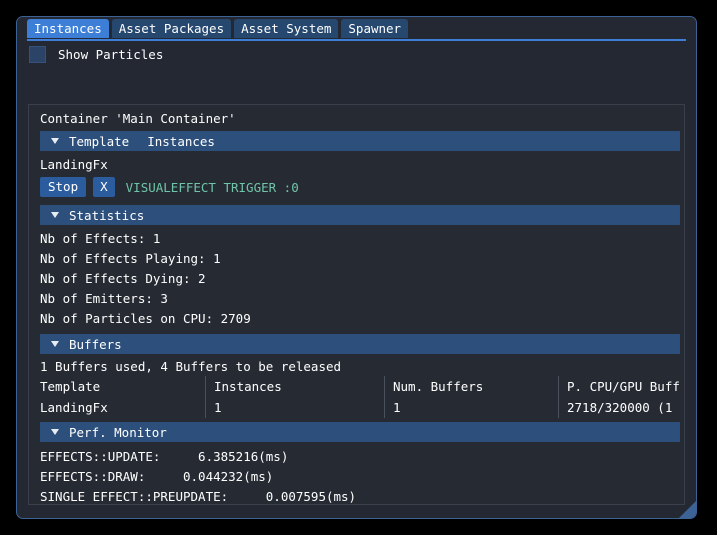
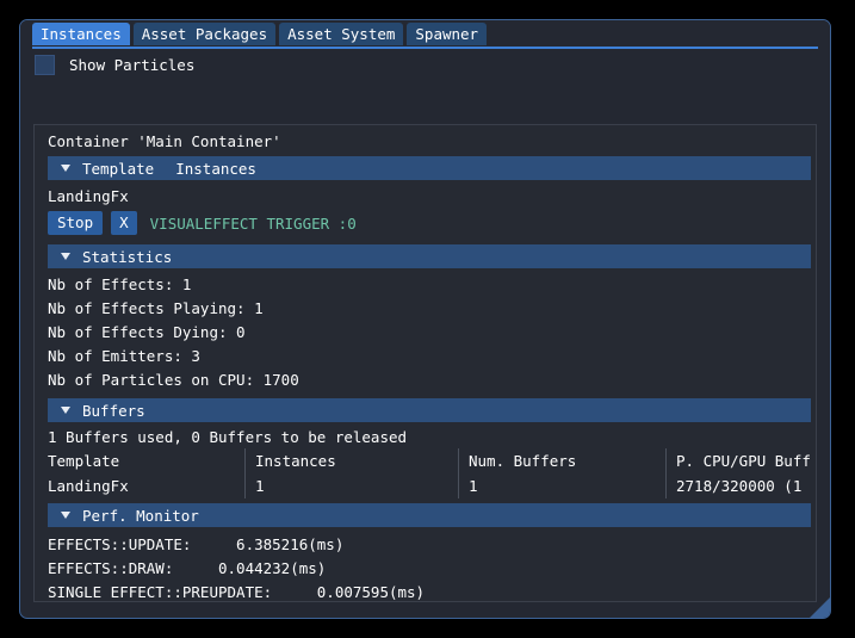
  Instances
  Asset Packages
  Asset System
  Spawner
  Show Particles
  Container 'Main Container'
  Template
  Instances
  LandingFx
  Stop
  X
  VISUALEFFECT TRIGGER :0
  Statistics
  Nb of Effects: 1
  Nb of Effects Playing: 1
- Nb of Effects Dying: 2
+ Nb of Effects Dying: 0
  Nb of Emitters: 3
- Nb of Particles on CPU: 2709
+ Nb of Particles on CPU: 1700
  Buffers
- 1 Buffers used, 4 Buffers to be released
+ 1 Buffers used, 0 Buffers to be released
  Template	Instances	Num. Buffers	P. CPU/GPU Buff
  LandingFx	1	1	2718/320000 (1
  Perf. Monitor
  EFFECTS::UPDATE: 6.385216(ms)
  EFFECTS::DRAW: 0.044232(ms)
  SINGLE EFFECT::PREUPDATE: 0.007595(ms)
